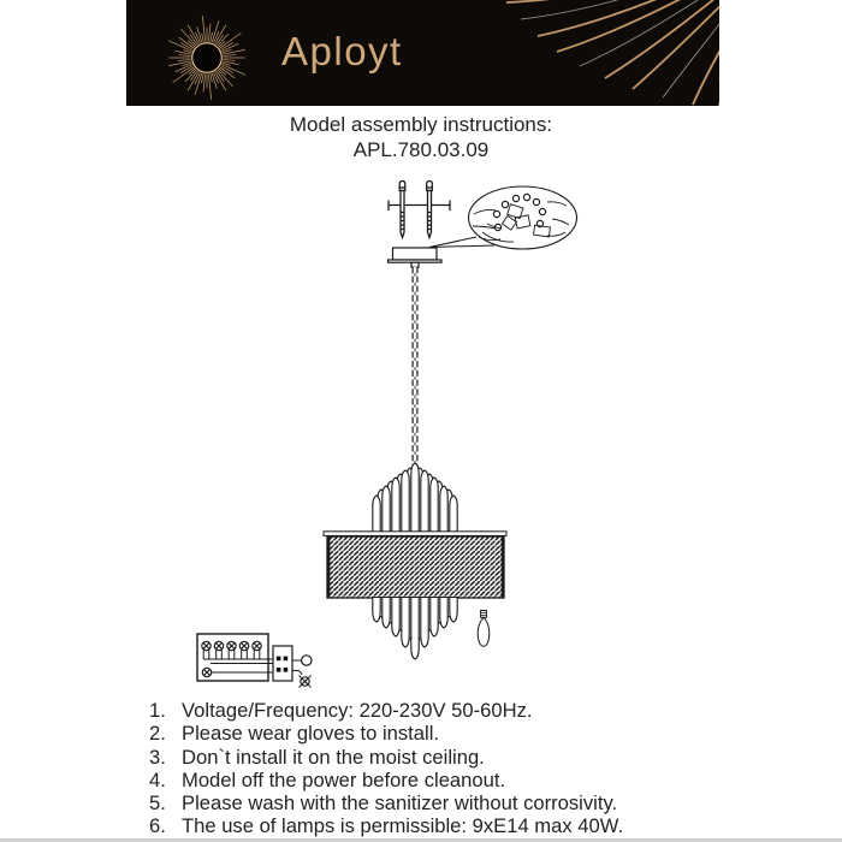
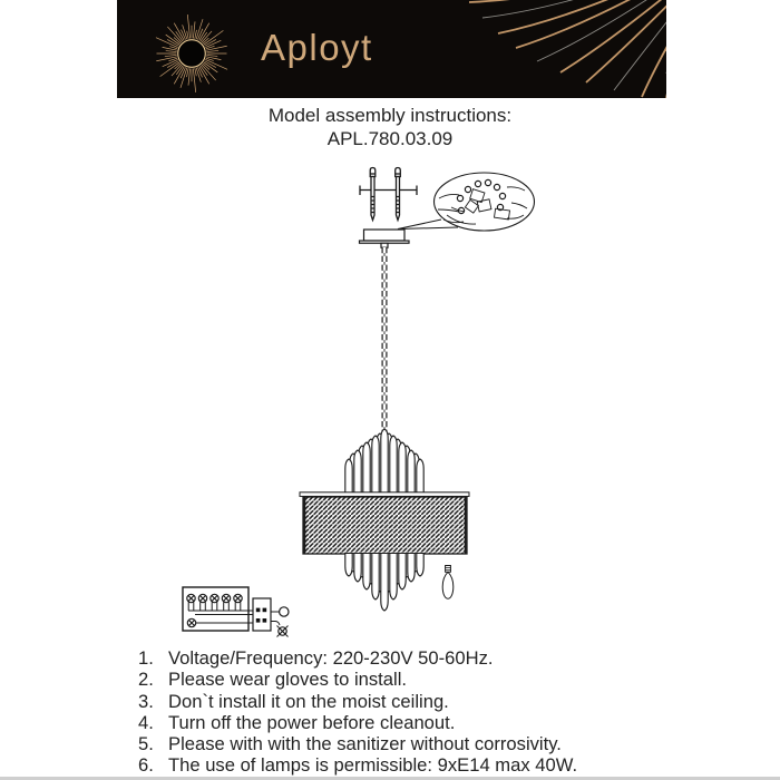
  Aployt
  Model assembly instructions:
  APL.780.03.09
  1.
  Voltage/Frequency: 220-230V 50-60Hz.
  2.
  Please wear gloves to install.
  3.
  Don`t install it on the moist ceiling.
  4.
- Model off the power before cleanout.
+ Turn off the power before cleanout.
  5.
- Please wash with the sanitizer without corrosivity.
+ Please with with the sanitizer without corrosivity.
  6.
  The use of lamps is permissible: 9xE14 max 40W.
